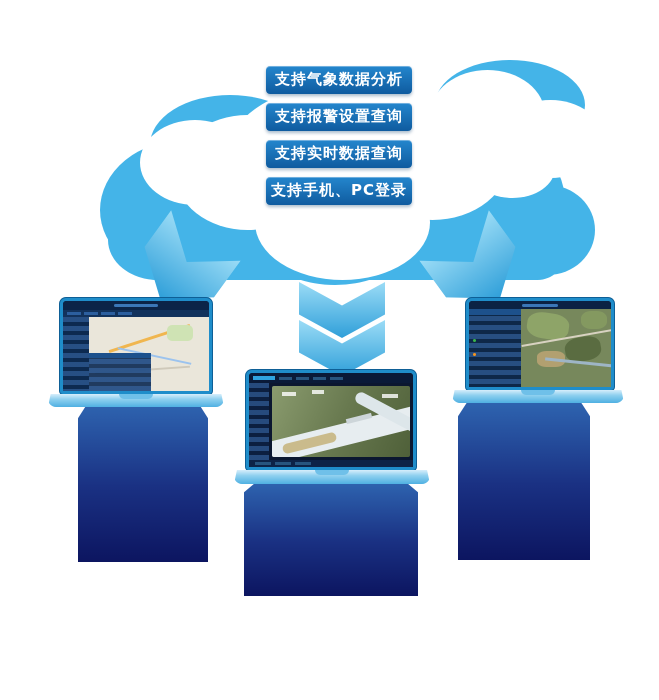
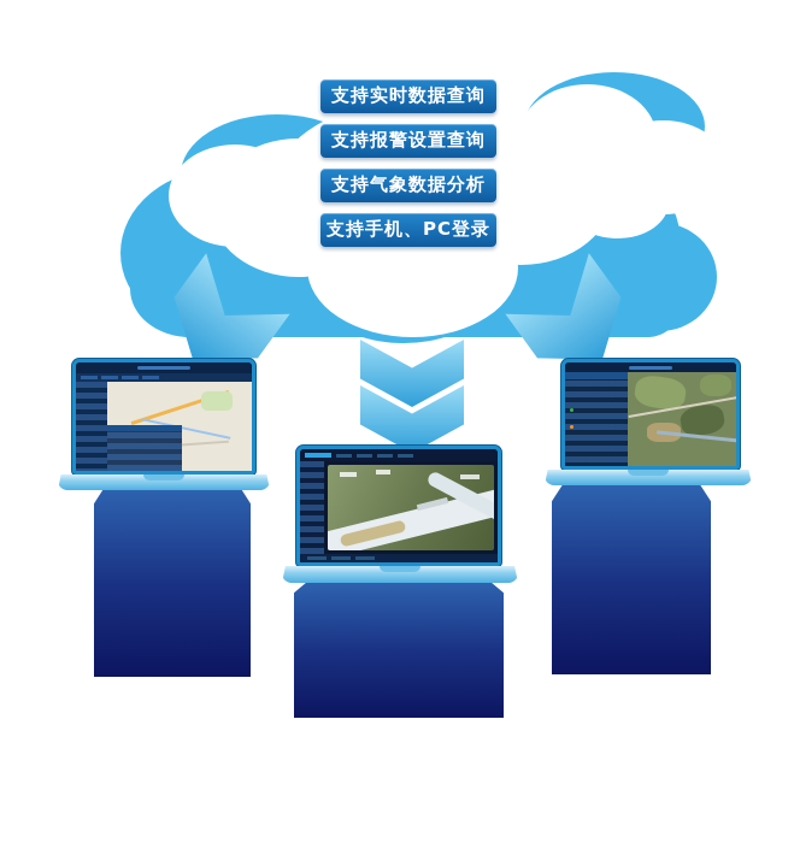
- 支持气象数据分析
+ 支持实时数据查询
  支持报警设置查询
- 支持实时数据查询
+ 支持气象数据分析
  支持手机、PC登录
